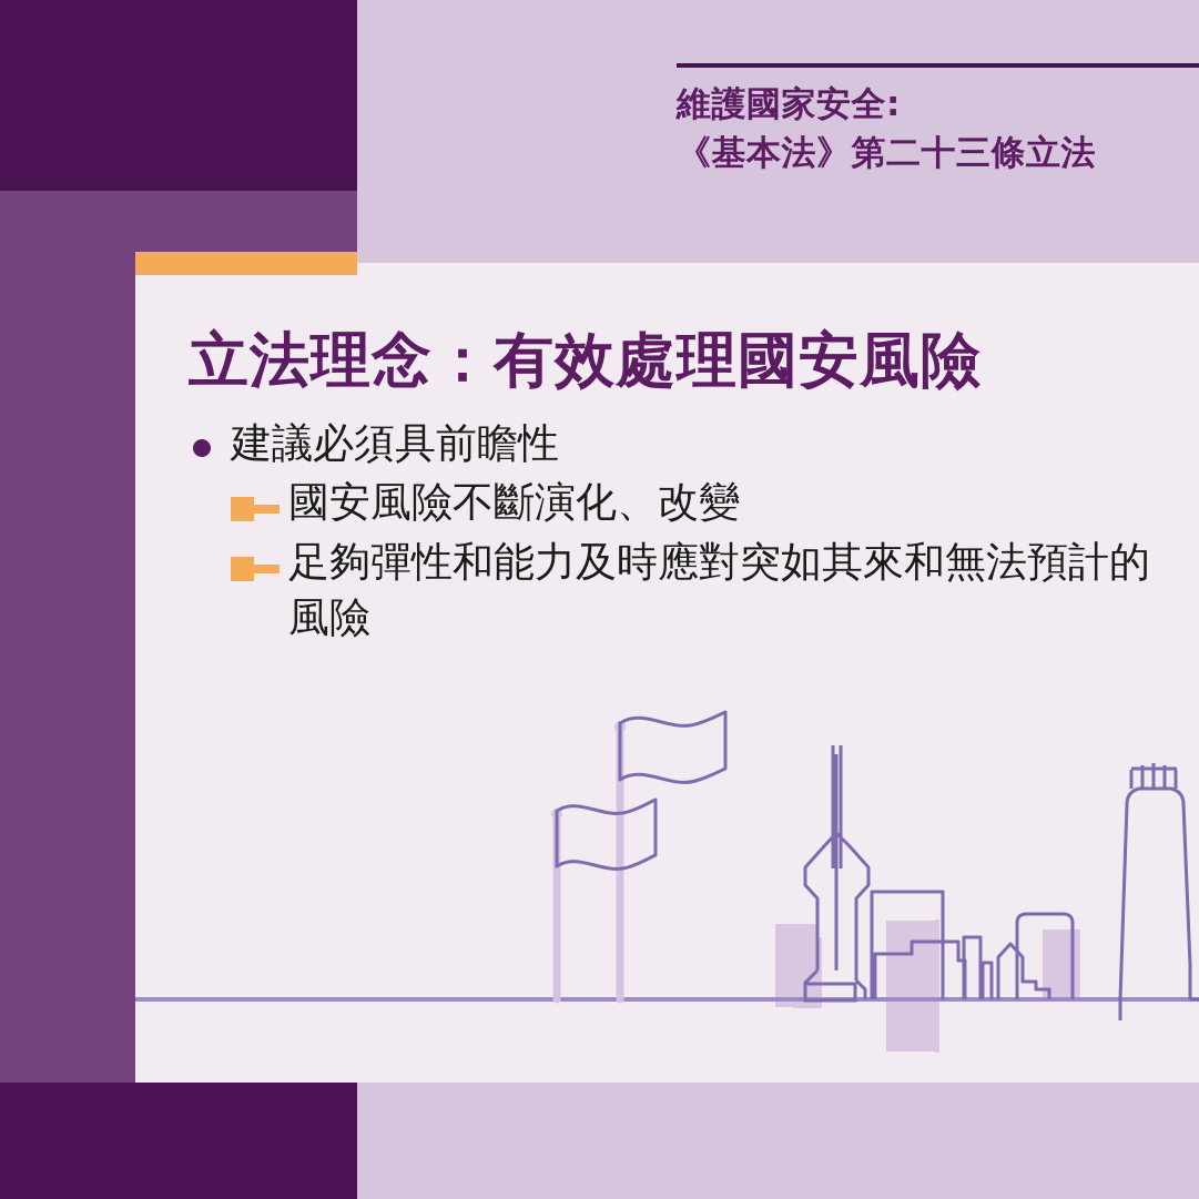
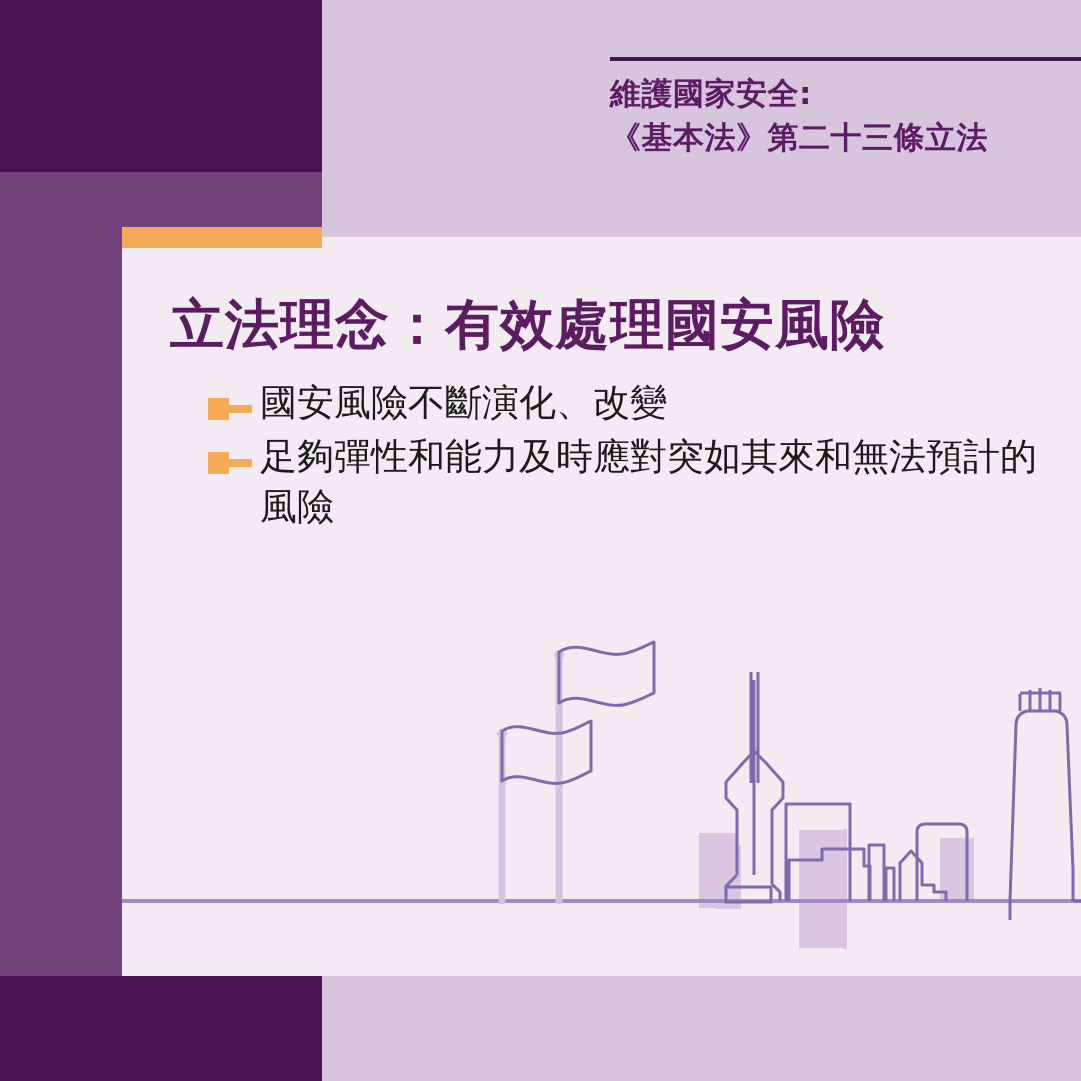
  維護國家安全:
  《基本法》第二十三條立法
  立法理念：有效處理國安風險
- 建議必須具前瞻性
  國安風險不斷演化、改變
  足夠彈性和能力及時應對突如其來和無法預計的風險
